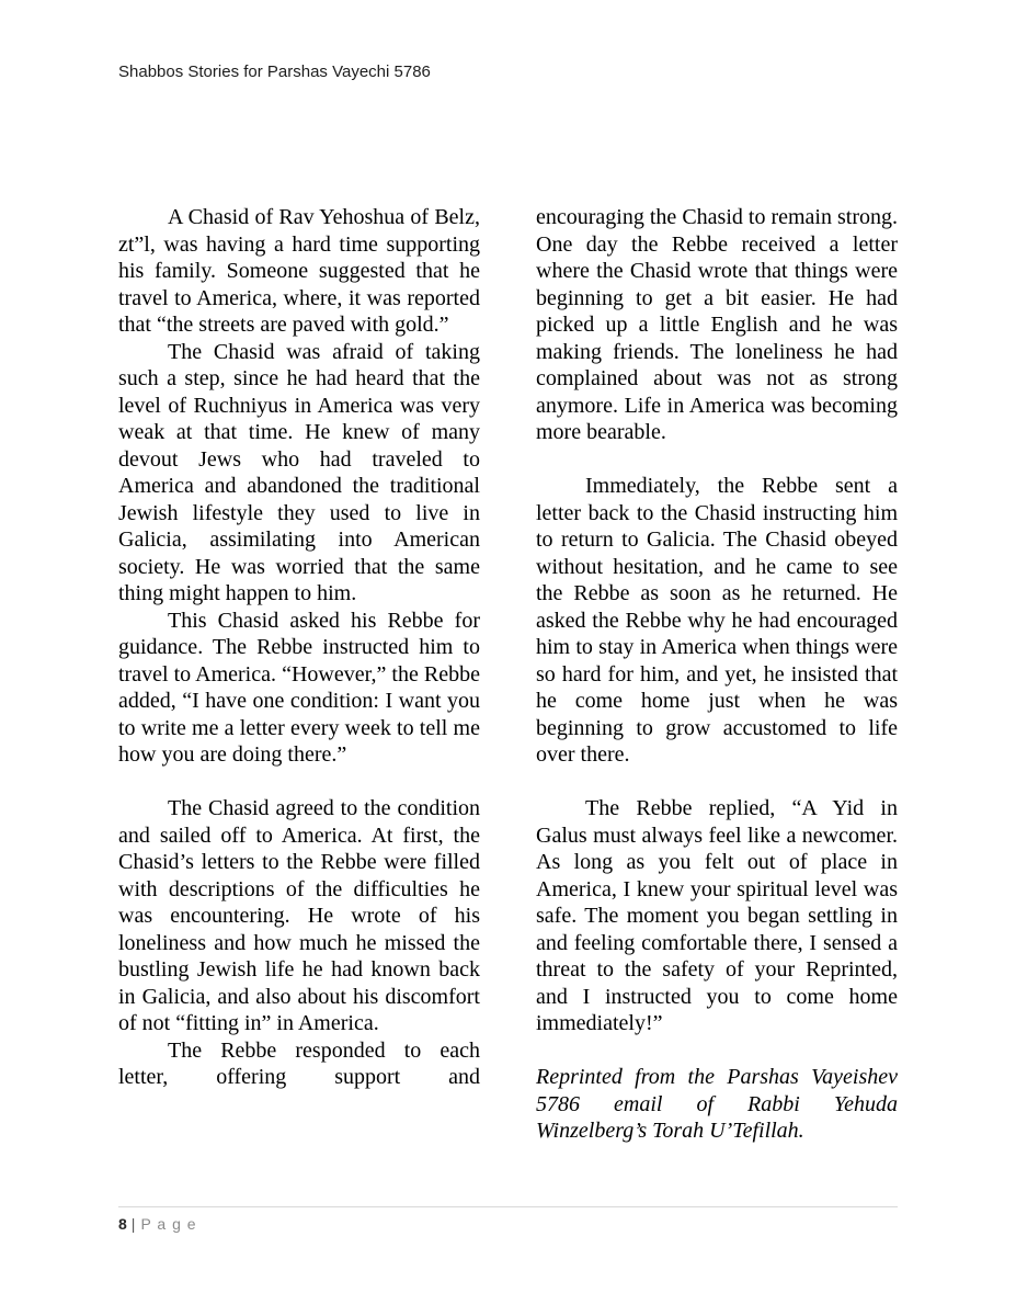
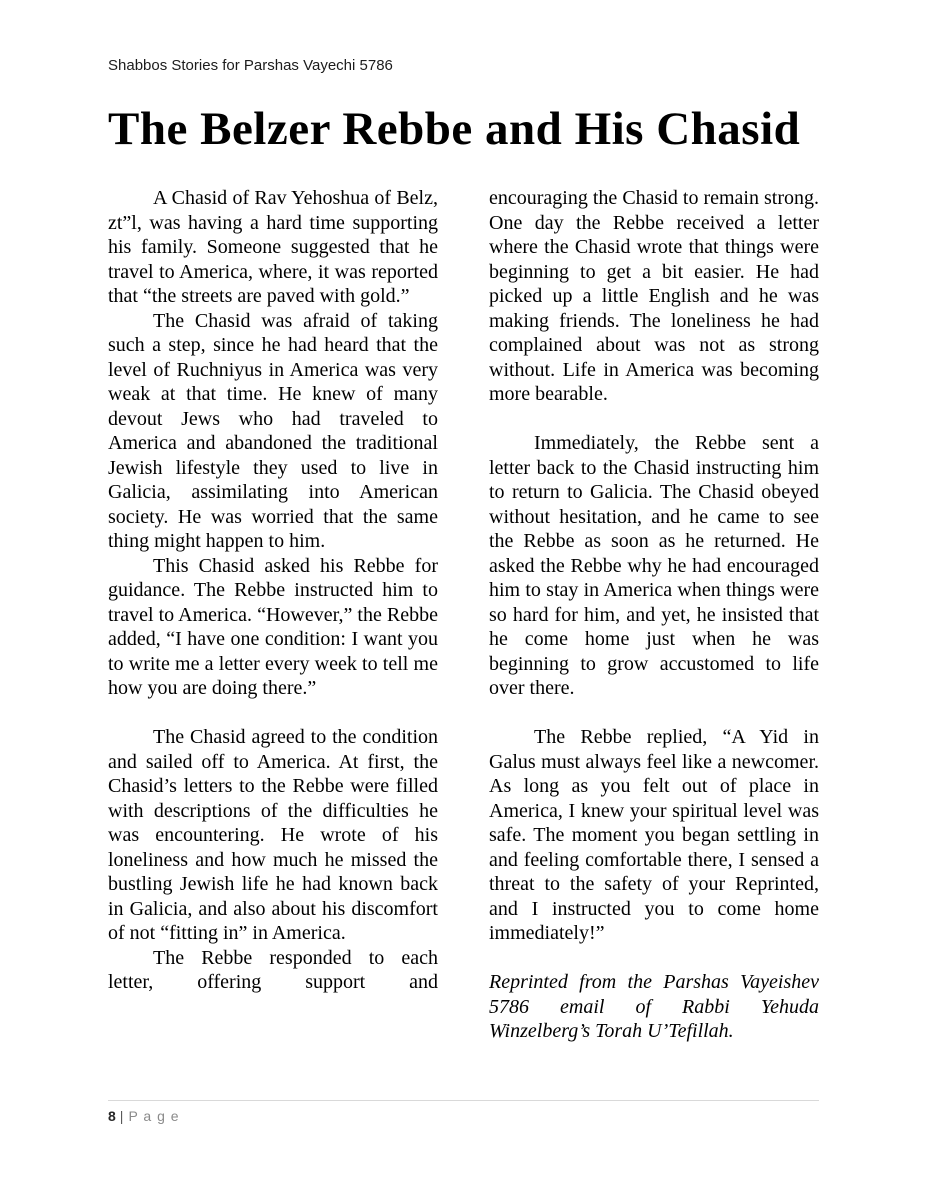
  Shabbos Stories for Parshas Vayechi 5786
+ The Belzer Rebbe and His Chasid
  A Chasid of Rav Yehoshua of Belz, zt”l, was having a hard time supporting his family. Someone suggested that he travel to America, where, it was reported that “the streets are paved with gold.”
  The Chasid was afraid of taking such a step, since he had heard that the level of Ruchniyus in America was very weak at that time. He knew of many devout Jews who had traveled to America and abandoned the traditional Jewish lifestyle they used to live in Galicia, assimilating into American society. He was worried that the same thing might happen to him.
  This Chasid asked his Rebbe for guidance. The Rebbe instructed him to travel to America. “However,” the Rebbe added, “I have one condition: I want you to write me a letter every week to tell me how you are doing there.”
  The Chasid agreed to the condition and sailed off to America. At first, the Chasid’s letters to the Rebbe were filled with descriptions of the difficulties he was encountering. He wrote of his loneliness and how much he missed the bustling Jewish life he had known back in Galicia, and also about his discomfort of not “fitting in” in America.
  The Rebbe responded to each letter, offering support and
- encouraging the Chasid to remain strong. One day the Rebbe received a letter where the Chasid wrote that things were beginning to get a bit easier. He had picked up a little English and he was making friends. The loneliness he had complained about was not as strong anymore. Life in America was becoming more bearable.
+ encouraging the Chasid to remain strong. One day the Rebbe received a letter where the Chasid wrote that things were beginning to get a bit easier. He had picked up a little English and he was making friends. The loneliness he had complained about was not as strong without. Life in America was becoming more bearable.
  Immediately, the Rebbe sent a letter back to the Chasid instructing him to return to Galicia. The Chasid obeyed without hesitation, and he came to see the Rebbe as soon as he returned. He asked the Rebbe why he had encouraged him to stay in America when things were so hard for him, and yet, he insisted that he come home just when he was beginning to grow accustomed to life over there.
  The Rebbe replied, “A Yid in Galus must always feel like a newcomer. As long as you felt out of place in America, I knew your spiritual level was safe. The moment you began settling in and feeling comfortable there, I sensed a threat to the safety of your Reprinted, and I instructed you to come home immediately!”
  Reprinted from the Parshas Vayeishev 5786 email of Rabbi Yehuda Winzelberg’s Torah U’Tefillah.
  8 | P a g e
